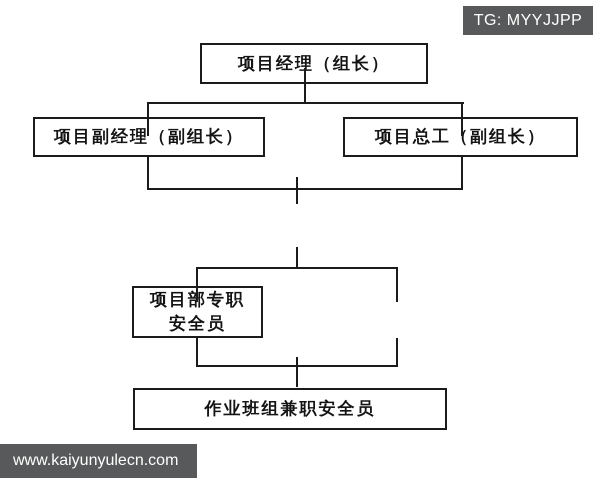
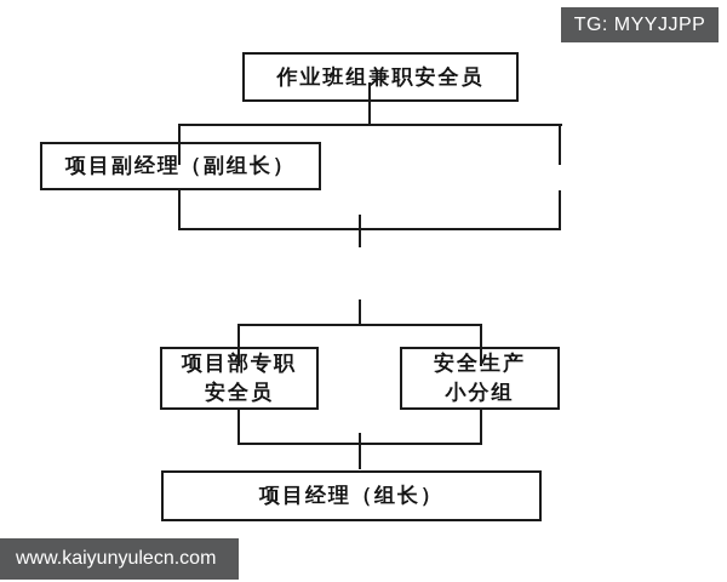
- 项目经理（组长）
+ 作业班组兼职安全员
  项目副经理（副组长）
- 项目总工（副组长）
  项目专职
  安全员
+ 安全生产
+ 小分组
- 作业班组兼职安全员
+ 项目经理（组长）
  TG: MYYJJPP
  www.kaiyunyulecn.com
